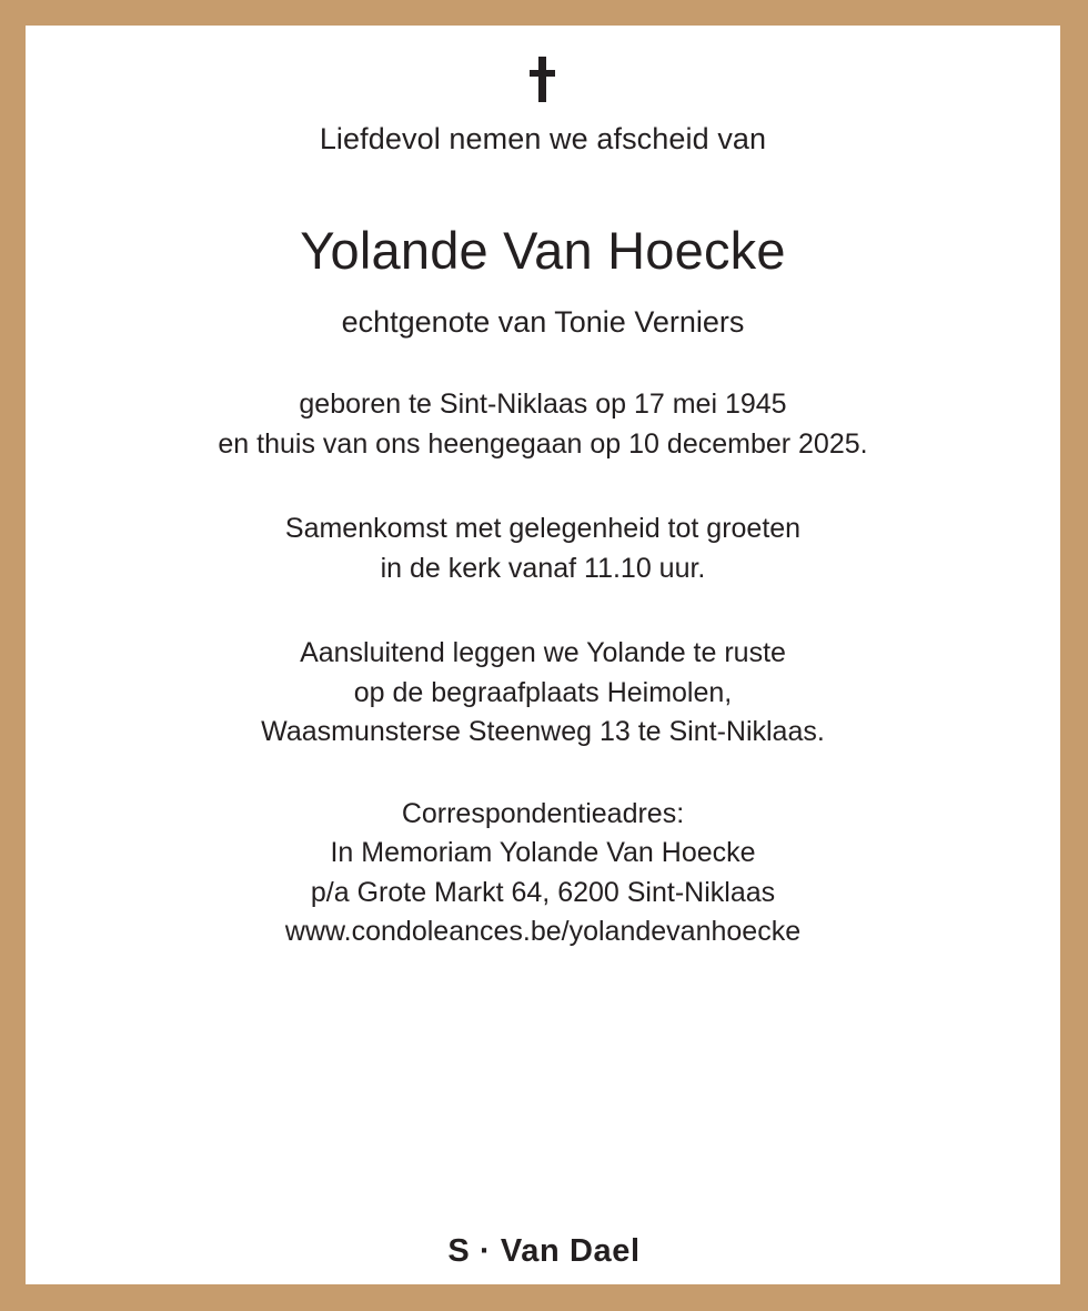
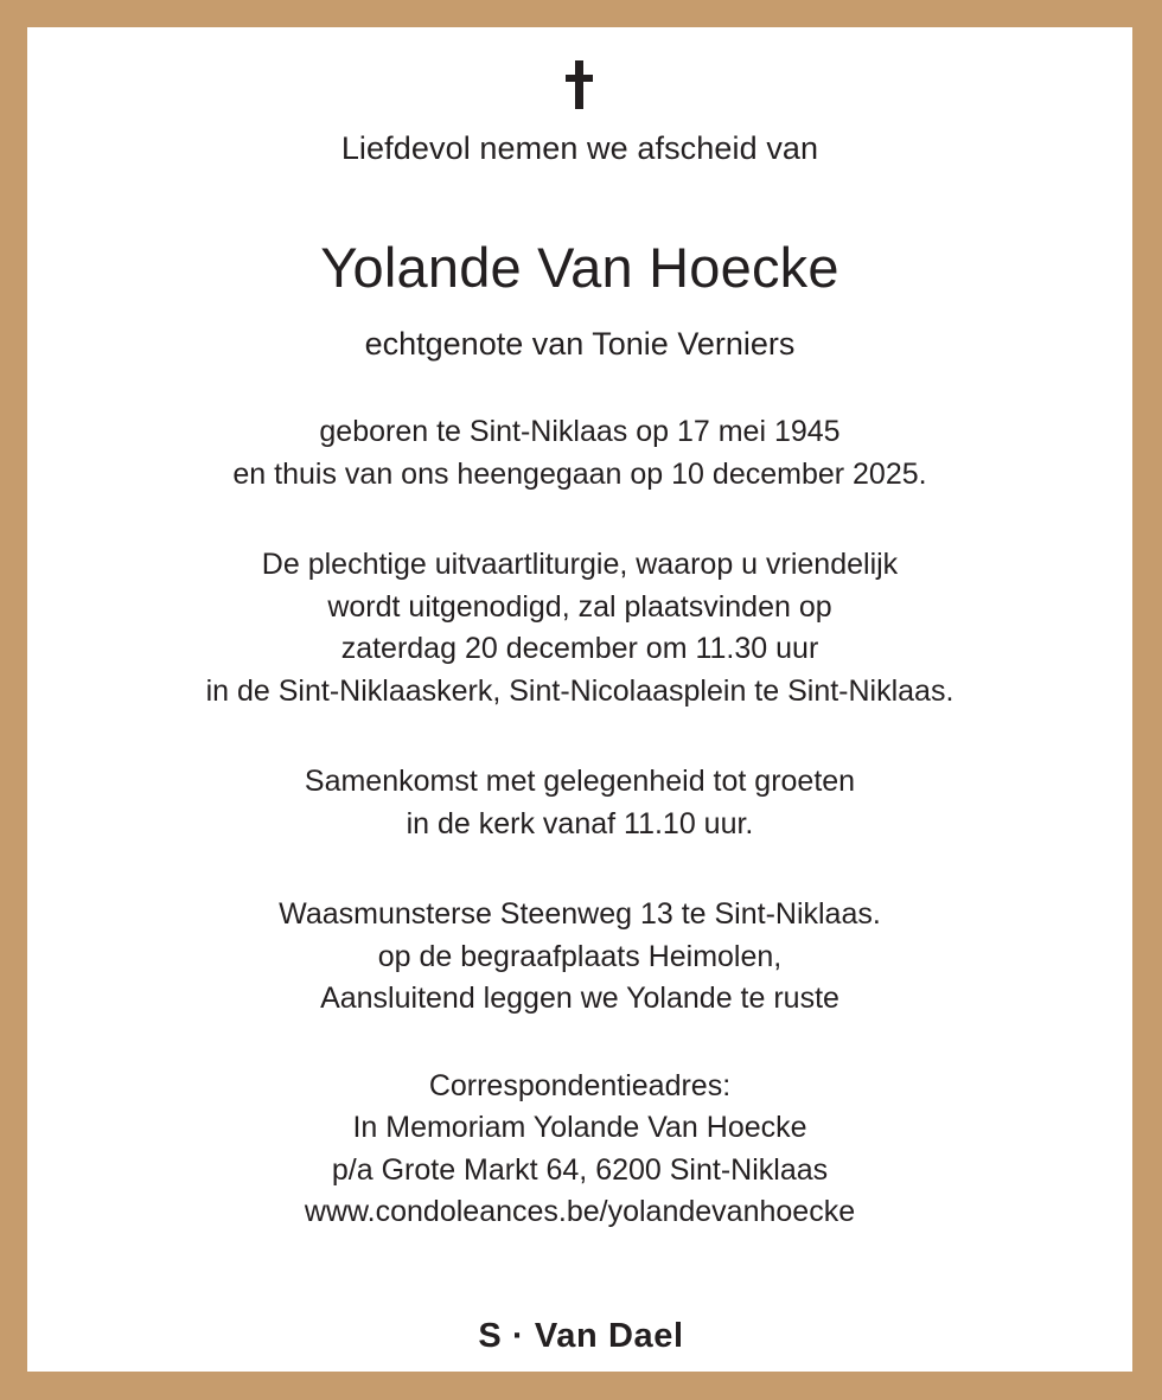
  Liefdevol nemen we afscheid van
  Yolande Van Hoecke
  echtgenote van Tonie Verniers
  geboren te Sint-Niklaas op 17 mei 1945
  en thuis van ons heengegaan op 10 december 2025.
+ De plechtige uitvaartliturgie, waarop u vriendelijk
+ wordt uitgenodigd, zal plaatsvinden op
+ zaterdag 20 december om 11.30 uur
+ in de Sint-Niklaaskerk, Sint-Nicolaasplein te Sint-Niklaas.
  Samenkomst met gelegenheid tot groeten
  in de kerk vanaf 11.10 uur.
- Aansluitend leggen we Yolande te ruste
+ Waasmunsterse Steenweg 13 te Sint-Niklaas.
  op de begraafplaats Heimolen,
- Waasmunsterse Steenweg 13 te Sint-Niklaas.
+ Aansluitend leggen we Yolande te ruste
  Correspondentieadres:
  In Memoriam Yolande Van Hoecke
  p/a Grote Markt 64, 6200 Sint-Niklaas
  www.condoleances.be/yolandevanhoecke
  S · Van Dael
